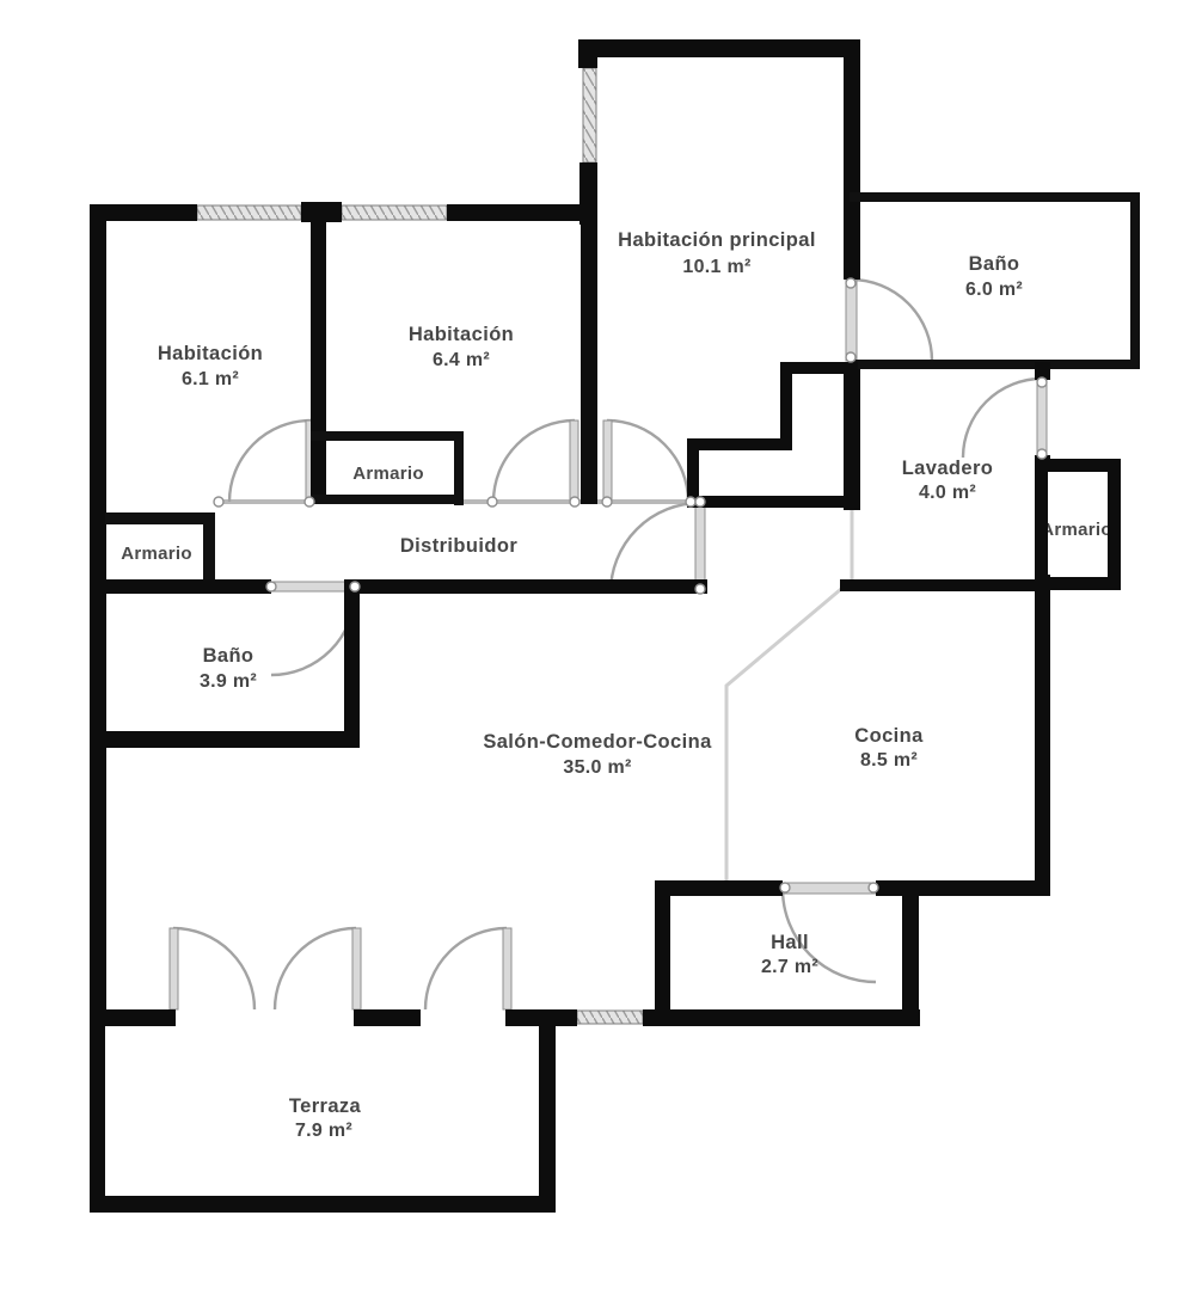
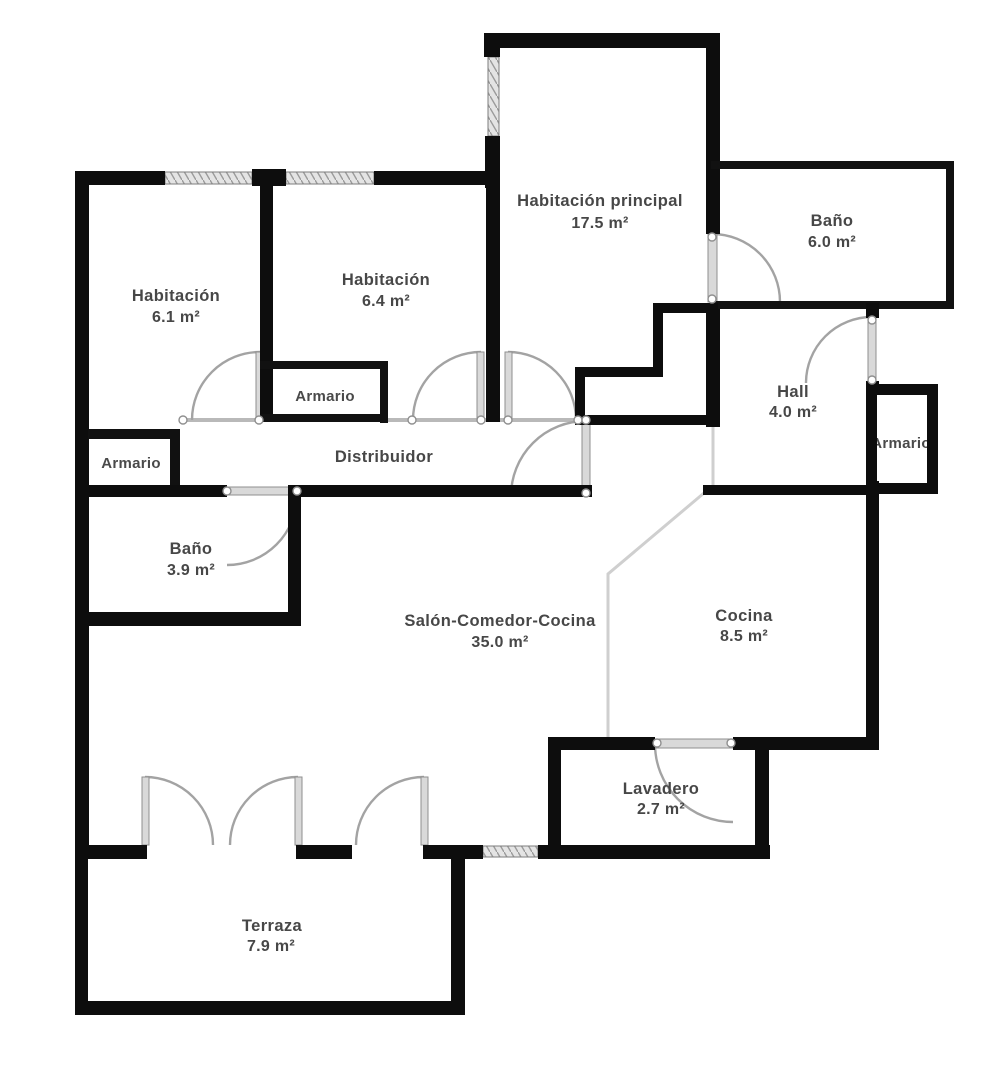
  rmario
  Habitación principal
- 10.1 m²
+ 17.5 m²
  Baño
  6.0 m²
  Habitación
  6.1 m²
  Habitación
  6.4 m²
  Armario
  Armario
  Distribuidor
- Lavadero
+ Hall
  4.0 m²
  Baño
  3.9 m²
  Salón-Comedor-Cocina
  35.0 m²
  Cocina
  8.5 m²
- Hall
+ Lavadero
  2.7 m²
  Terraza
  7.9 m²
